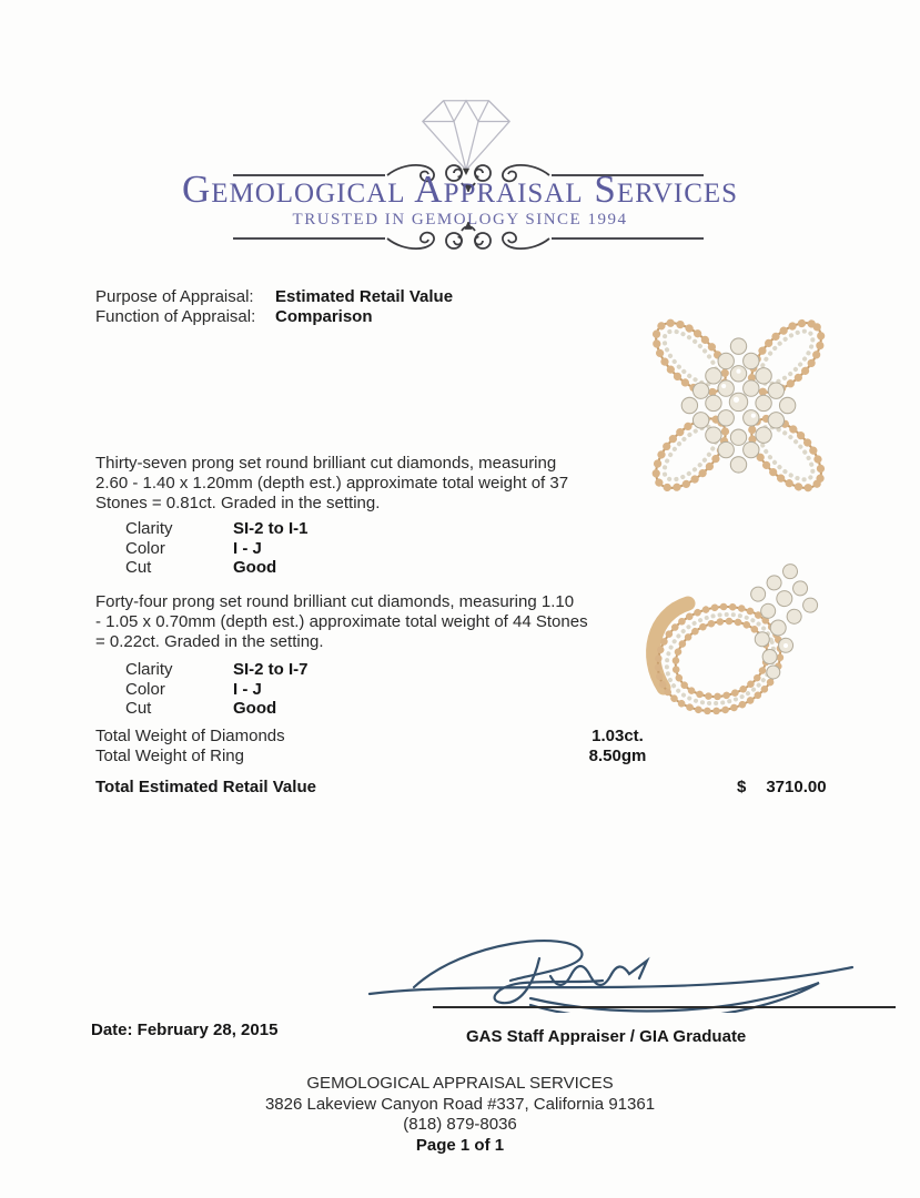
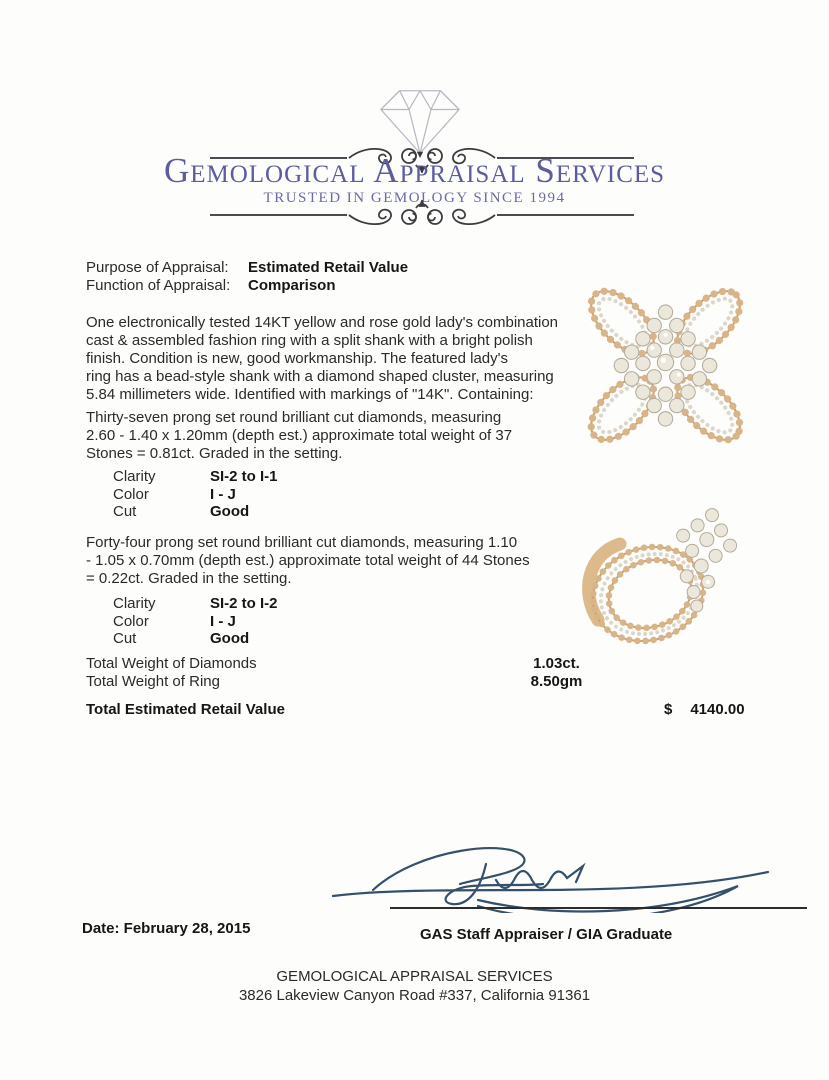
  Gemological Appraisal Services
  TRUSTED IN GEMOLOGY SINCE 1994
  Purpose of Appraisal:
  Estimated Retail Value
  Function of Appraisal:
  Comparison
+ One electronically tested 14KT yellow and rose gold lady's combination
+ cast & assembled fashion ring with a split shank with a bright polish
+ finish. Condition is new, good workmanship. The featured lady's
+ ring has a bead-style shank with a diamond shaped cluster, measuring
+ 5.84 millimeters wide. Identified with markings of "14K". Containing:
  Thirty-seven prong set round brilliant cut diamonds, measuring
  2.60 - 1.40 x 1.20mm (depth est.) approximate total weight of 37
  Stones = 0.81ct. Graded in the setting.
  Clarity
  SI-2 to I-1
  Color
  I - J
  Cut
  Good
  Forty-four prong set round brilliant cut diamonds, measuring 1.10
  - 1.05 x 0.70mm (depth est.) approximate total weight of 44 Stones
  = 0.22ct. Graded in the setting.
  Clarity
- SI-2 to I-7
+ SI-2 to I-2
  Color
  I - J
  Cut
  Good
  Total Weight of Diamonds
  1.03ct.
  Total Weight of Ring
  8.50gm
  Total Estimated Retail Value
  $
- 3710.00
+ 4140.00
  Date: February 28, 2015
  GAS Staff Appraiser / GIA Graduate
  GEMOLOGICAL APPRAISAL SERVICES
  3826 Lakeview Canyon Road #337, California 91361
- (818) 879-8036
- Page 1 of 1
